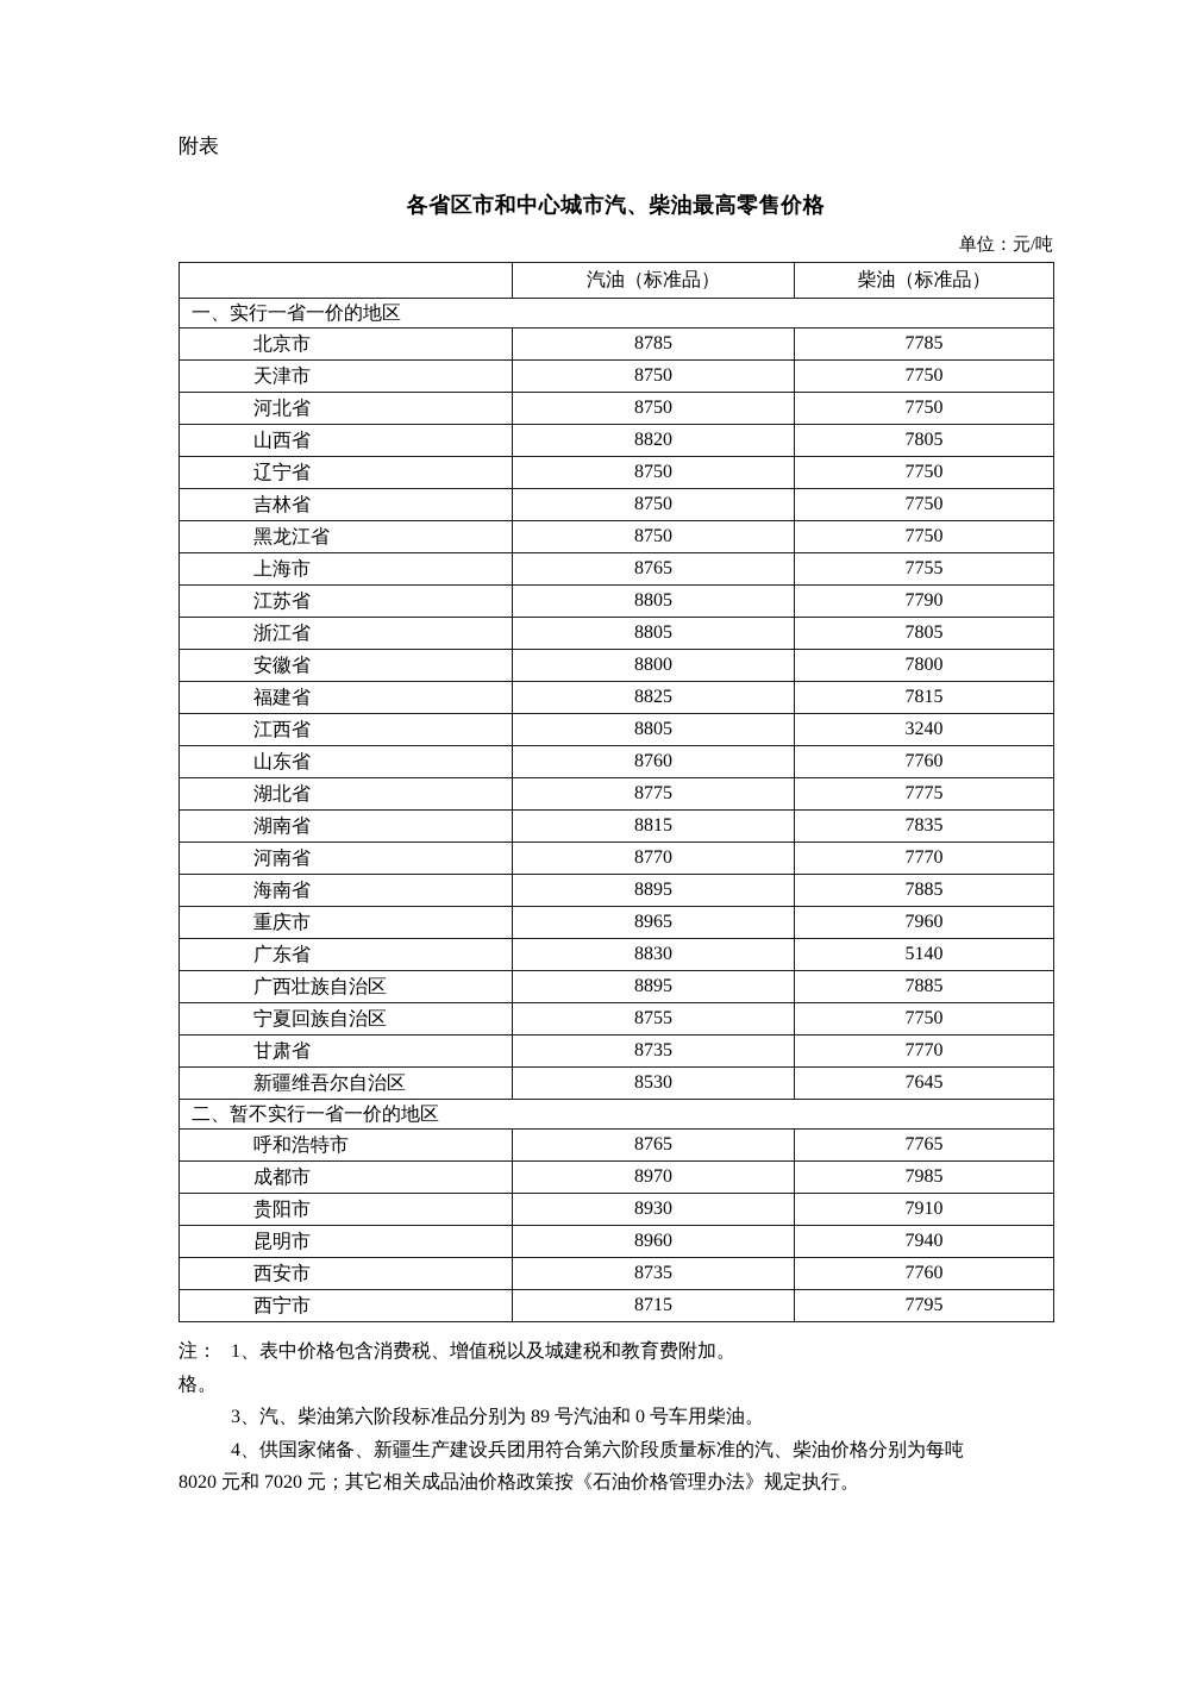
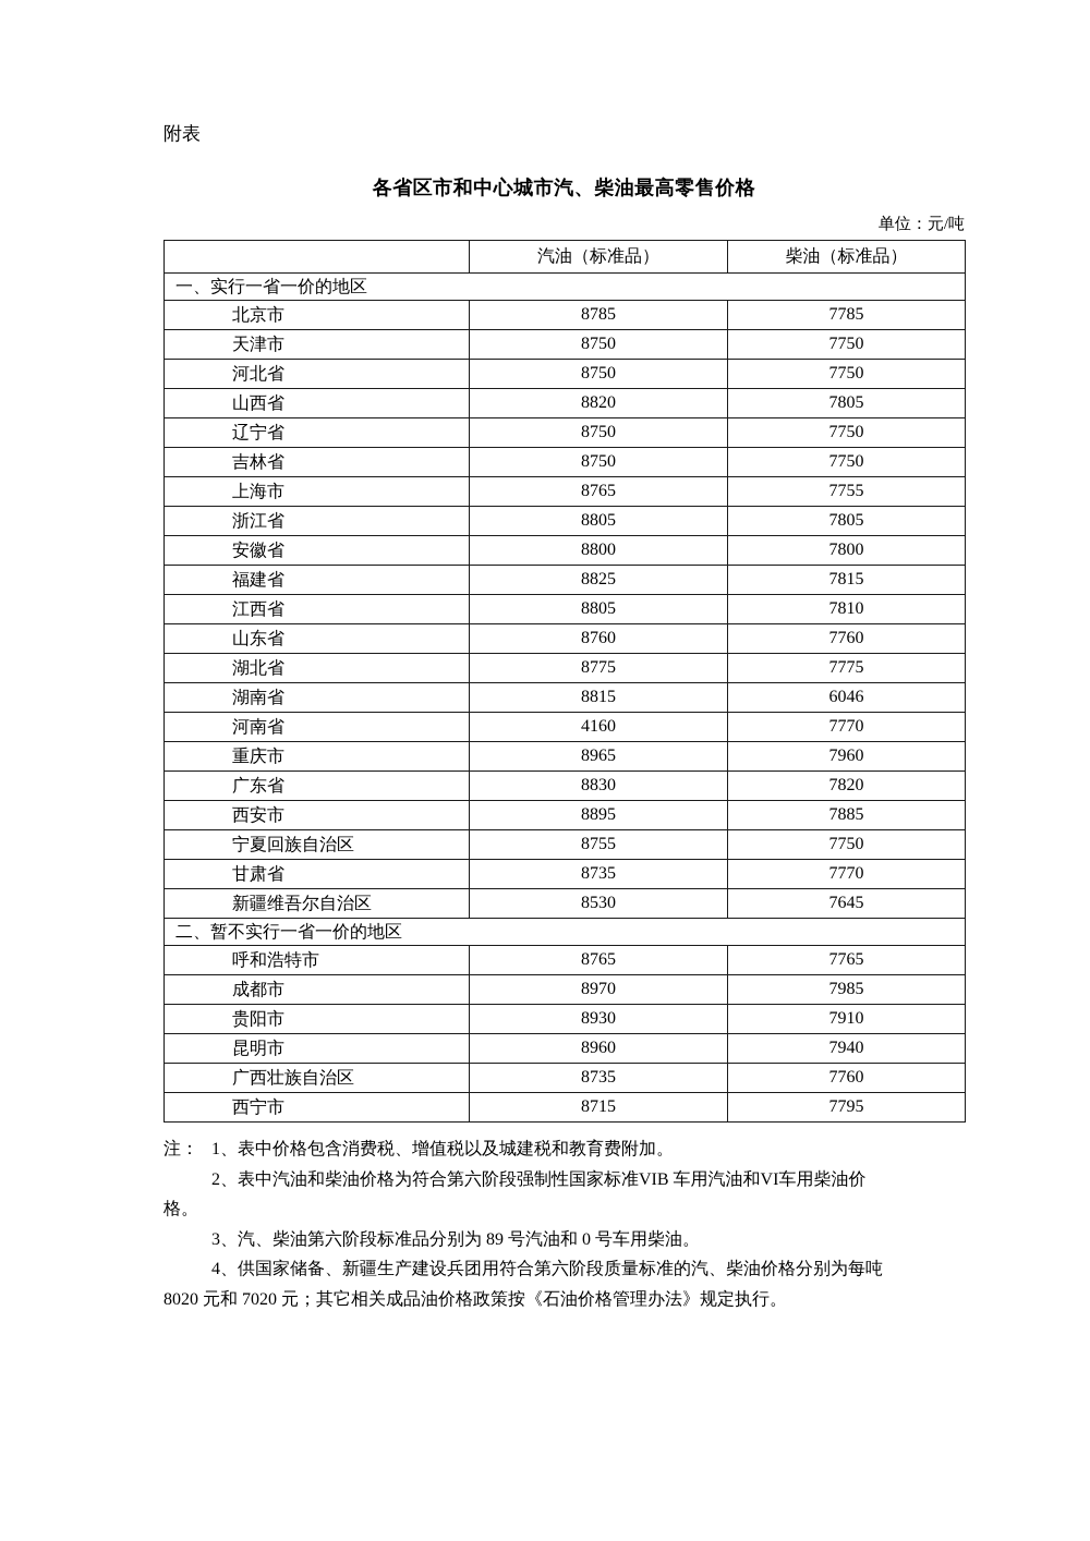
  附表
  各省区市和中心城市汽、柴油最高零售价格
  单位：元/吨
  	汽油（标准品）	柴油（标准品）
  一、实行一省一价的地区
  北京市	8785	7785
  天津市	8750	7750
  河北省	8750	7750
  山西省	8820	7805
  辽宁省	8750	7750
  吉林省	8750	7750
- 黑龙江省	8750	7750
  上海市	8765	7755
- 江苏省	8805	7790
  浙江省	8805	7805
  安徽省	8800	7800
  福建省	8825	7815
- 江西省	8805	3240
+ 江西省	8805	7810
  山东省	8760	7760
  湖北省	8775	7775
- 湖南省	8815	7835
+ 湖南省	8815	6046
- 河南省	8770	7770
+ 河南省	4160	7770
- 海南省	8895	7885
  重庆市	8965	7960
- 广东省	8830	5140
+ 广东省	8830	7820
- 广西壮族自治区	8895	7885
+ 西安市	8895	7885
  宁夏回族自治区	8755	7750
  甘肃省	8735	7770
  新疆维吾尔自治区	8530	7645
  二、暂不实行一省一价的地区
  呼和浩特市	8765	7765
  成都市	8970	7985
  贵阳市	8930	7910
  昆明市	8960	7940
- 西安市	8735	7760
+ 广西壮族自治区	8735	7760
  西宁市	8715	7795
  注： 1、表中价格包含消费税、增值税以及城建税和教育费附加。
+ 2、表中汽油和柴油价格为符合第六阶段强制性国家标准VIB 车用汽油和VI车用柴油价
  格。
  3、汽、柴油第六阶段标准品分别为 89 号汽油和 0 号车用柴油。
  4、供国家储备、新疆生产建设兵团用符合第六阶段质量标准的汽、柴油价格分别为每吨
  8020 元和 7020 元；其它相关成品油价格政策按《石油价格管理办法》规定执行。
